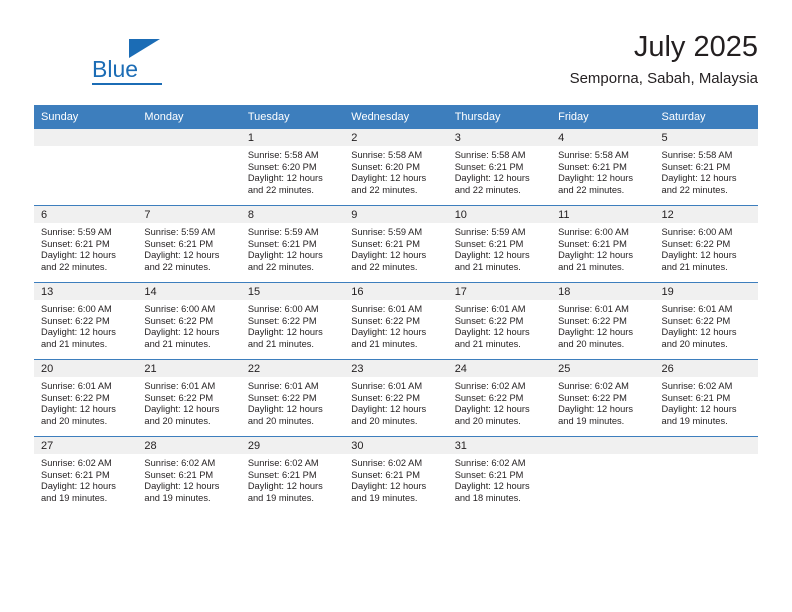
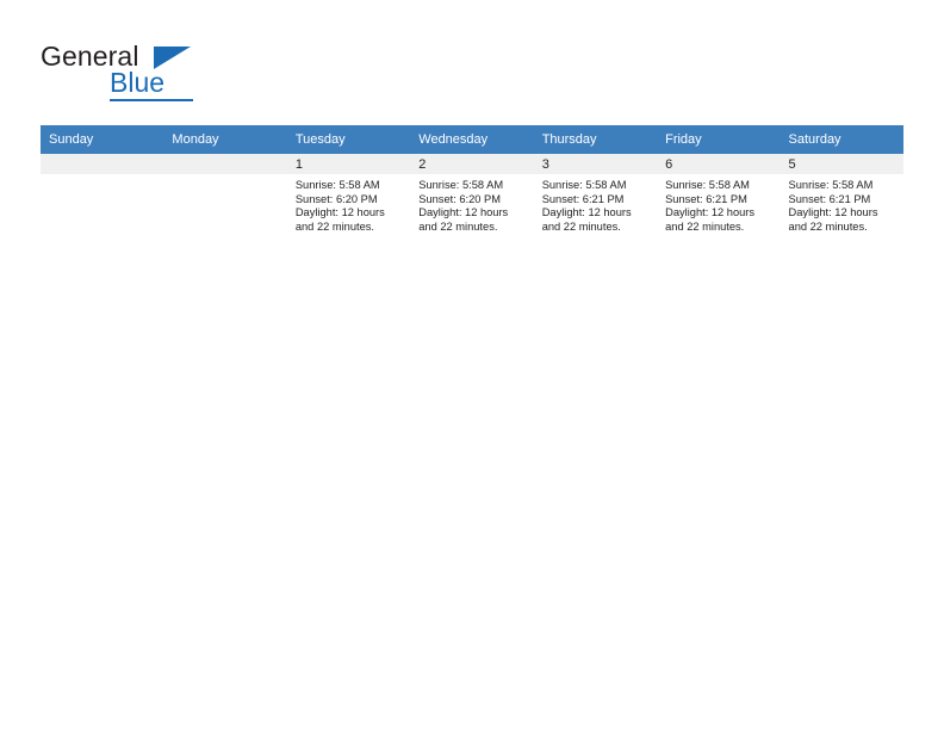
+ General
  Blue
- July 2025
- Semporna, Sabah, Malaysia
  Sunday	Monday	Tuesday	Wednesday	Thursday	Friday	Saturday
- 		1Sunrise: 5:58 AMSunset: 6:20 PMDaylight: 12 hoursand 22 minutes.	2Sunrise: 5:58 AMSunset: 6:20 PMDaylight: 12 hoursand 22 minutes.	3Sunrise: 5:58 AMSunset: 6:21 PMDaylight: 12 hoursand 22 minutes.	4Sunrise: 5:58 AMSunset: 6:21 PMDaylight: 12 hoursand 22 minutes.	5Sunrise: 5:58 AMSunset: 6:21 PMDaylight: 12 hoursand 22 minutes.
+ 		1Sunrise: 5:58 AMSunset: 6:20 PMDaylight: 12 hoursand 22 minutes.	2Sunrise: 5:58 AMSunset: 6:20 PMDaylight: 12 hoursand 22 minutes.	3Sunrise: 5:58 AMSunset: 6:21 PMDaylight: 12 hoursand 22 minutes.	6Sunrise: 5:58 AMSunset: 6:21 PMDaylight: 12 hoursand 22 minutes.	5Sunrise: 5:58 AMSunset: 6:21 PMDaylight: 12 hoursand 22 minutes.
- 6Sunrise: 5:59 AMSunset: 6:21 PMDaylight: 12 hoursand 22 minutes.	7Sunrise: 5:59 AMSunset: 6:21 PMDaylight: 12 hoursand 22 minutes.	8Sunrise: 5:59 AMSunset: 6:21 PMDaylight: 12 hoursand 22 minutes.	9Sunrise: 5:59 AMSunset: 6:21 PMDaylight: 12 hoursand 22 minutes.	10Sunrise: 5:59 AMSunset: 6:21 PMDaylight: 12 hoursand 21 minutes.	11Sunrise: 6:00 AMSunset: 6:21 PMDaylight: 12 hoursand 21 minutes.	12Sunrise: 6:00 AMSunset: 6:22 PMDaylight: 12 hoursand 21 minutes.
- 13Sunrise: 6:00 AMSunset: 6:22 PMDaylight: 12 hoursand 21 minutes.	14Sunrise: 6:00 AMSunset: 6:22 PMDaylight: 12 hoursand 21 minutes.	15Sunrise: 6:00 AMSunset: 6:22 PMDaylight: 12 hoursand 21 minutes.	16Sunrise: 6:01 AMSunset: 6:22 PMDaylight: 12 hoursand 21 minutes.	17Sunrise: 6:01 AMSunset: 6:22 PMDaylight: 12 hoursand 21 minutes.	18Sunrise: 6:01 AMSunset: 6:22 PMDaylight: 12 hoursand 20 minutes.	19Sunrise: 6:01 AMSunset: 6:22 PMDaylight: 12 hoursand 20 minutes.
- 20Sunrise: 6:01 AMSunset: 6:22 PMDaylight: 12 hoursand 20 minutes.	21Sunrise: 6:01 AMSunset: 6:22 PMDaylight: 12 hoursand 20 minutes.	22Sunrise: 6:01 AMSunset: 6:22 PMDaylight: 12 hoursand 20 minutes.	23Sunrise: 6:01 AMSunset: 6:22 PMDaylight: 12 hoursand 20 minutes.	24Sunrise: 6:02 AMSunset: 6:22 PMDaylight: 12 hoursand 20 minutes.	25Sunrise: 6:02 AMSunset: 6:22 PMDaylight: 12 hoursand 19 minutes.	26Sunrise: 6:02 AMSunset: 6:21 PMDaylight: 12 hoursand 19 minutes.
- 27Sunrise: 6:02 AMSunset: 6:21 PMDaylight: 12 hoursand 19 minutes.	28Sunrise: 6:02 AMSunset: 6:21 PMDaylight: 12 hoursand 19 minutes.	29Sunrise: 6:02 AMSunset: 6:21 PMDaylight: 12 hoursand 19 minutes.	30Sunrise: 6:02 AMSunset: 6:21 PMDaylight: 12 hoursand 19 minutes.	31Sunrise: 6:02 AMSunset: 6:21 PMDaylight: 12 hoursand 18 minutes.
